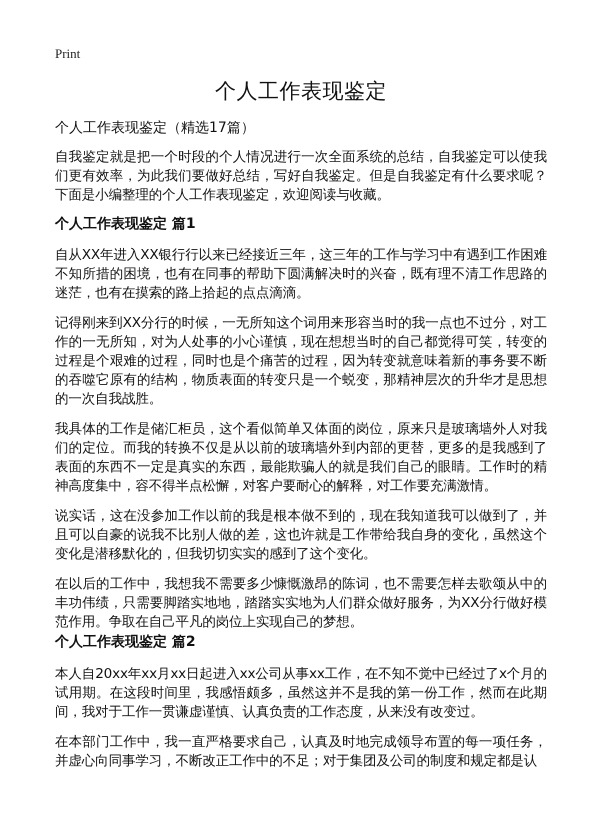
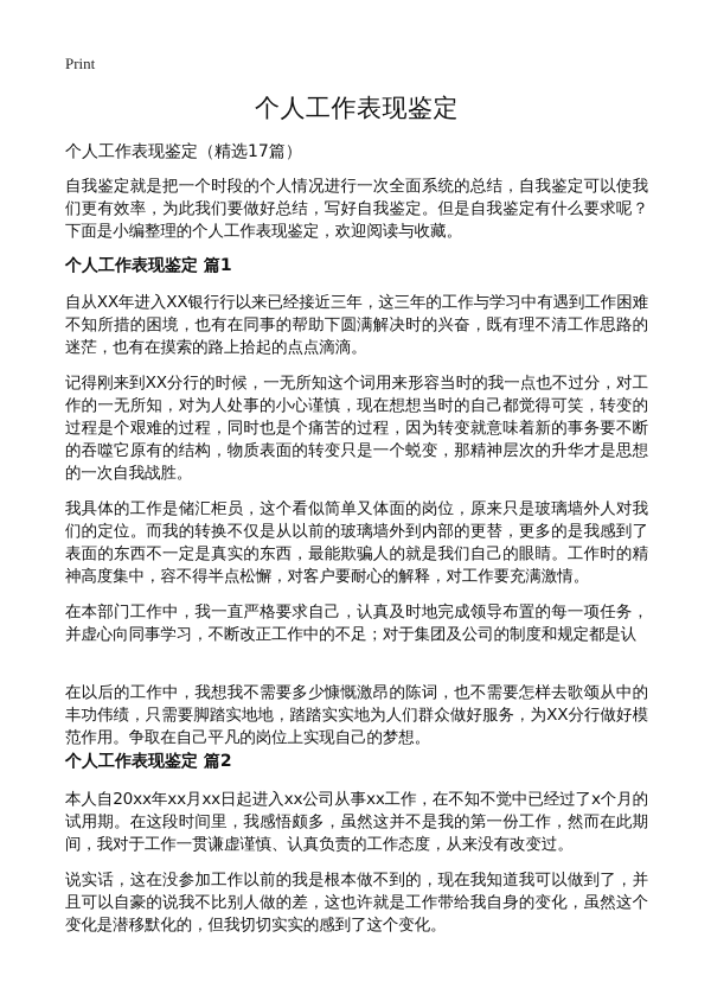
  Print
  个人工作表现鉴定
  个人工作表现鉴定（精选17篇）
  自我鉴定就是把一个时段的个人情况进行一次全面系统的总结，自我鉴定可以使我们更有效率，为此我们要做好总结，写好自我鉴定。但是自我鉴定有什么要求呢？下面是小编整理的个人工作表现鉴定，欢迎阅读与收藏。
  个人工作表现鉴定 篇1
  自从XX年进入XX银行行以来已经接近三年，这三年的工作与学习中有遇到工作困难不知所措的困境，也有在同事的帮助下圆满解决时的兴奋，既有理不清工作思路的迷茫，也有在摸索的路上拾起的点点滴滴。
  记得刚来到XX分行的时候，一无所知这个词用来形容当时的我一点也不过分，对工作的一无所知，对为人处事的小心谨慎，现在想想当时的自己都觉得可笑，转变的过程是个艰难的过程，同时也是个痛苦的过程，因为转变就意味着新的事务要不断的吞噬它原有的结构，物质表面的转变只是一个蜕变，那精神层次的升华才是思想的一次自我战胜。
  我具体的工作是储汇柜员，这个看似简单又体面的岗位，原来只是玻璃墙外人对我们的定位。而我的转换不仅是从以前的玻璃墙外到内部的更替，更多的是我感到了表面的东西不一定是真实的东西，最能欺骗人的就是我们自己的眼睛。工作时的精神高度集中，容不得半点松懈，对客户要耐心的解释，对工作要充满激情。
- 说实话，这在没参加工作以前的我是根本做不到的，现在我知道我可以做到了，并且可以自豪的说我不比别人做的差，这也许就是工作带给我自身的变化，虽然这个变化是潜移默化的，但我切切实实的感到了这个变化。
+ 在本部门工作中，我一直严格要求自己，认真及时地完成领导布置的每一项任务，并虚心向同事学习，不断改正工作中的不足；对于集团及公司的制度和规定都是认
  在以后的工作中，我想我不需要多少慷慨激昂的陈词，也不需要怎样去歌颂从中的丰功伟绩，只需要脚踏实地地，踏踏实实地为人们群众做好服务，为XX分行做好模范作用。争取在自己平凡的岗位上实现自己的梦想。
  个人工作表现鉴定 篇2
  本人自20xx年xx月xx日起进入xx公司从事xx工作，在不知不觉中已经过了x个月的试用期。在这段时间里，我感悟颇多，虽然这并不是我的第一份工作，然而在此期间，我对于工作一贯谦虚谨慎、认真负责的工作态度，从来没有改变过。
- 在本部门工作中，我一直严格要求自己，认真及时地完成领导布置的每一项任务，并虚心向同事学习，不断改正工作中的不足；对于集团及公司的制度和规定都是认
+ 说实话，这在没参加工作以前的我是根本做不到的，现在我知道我可以做到了，并且可以自豪的说我不比别人做的差，这也许就是工作带给我自身的变化，虽然这个变化是潜移默化的，但我切切实实的感到了这个变化。
